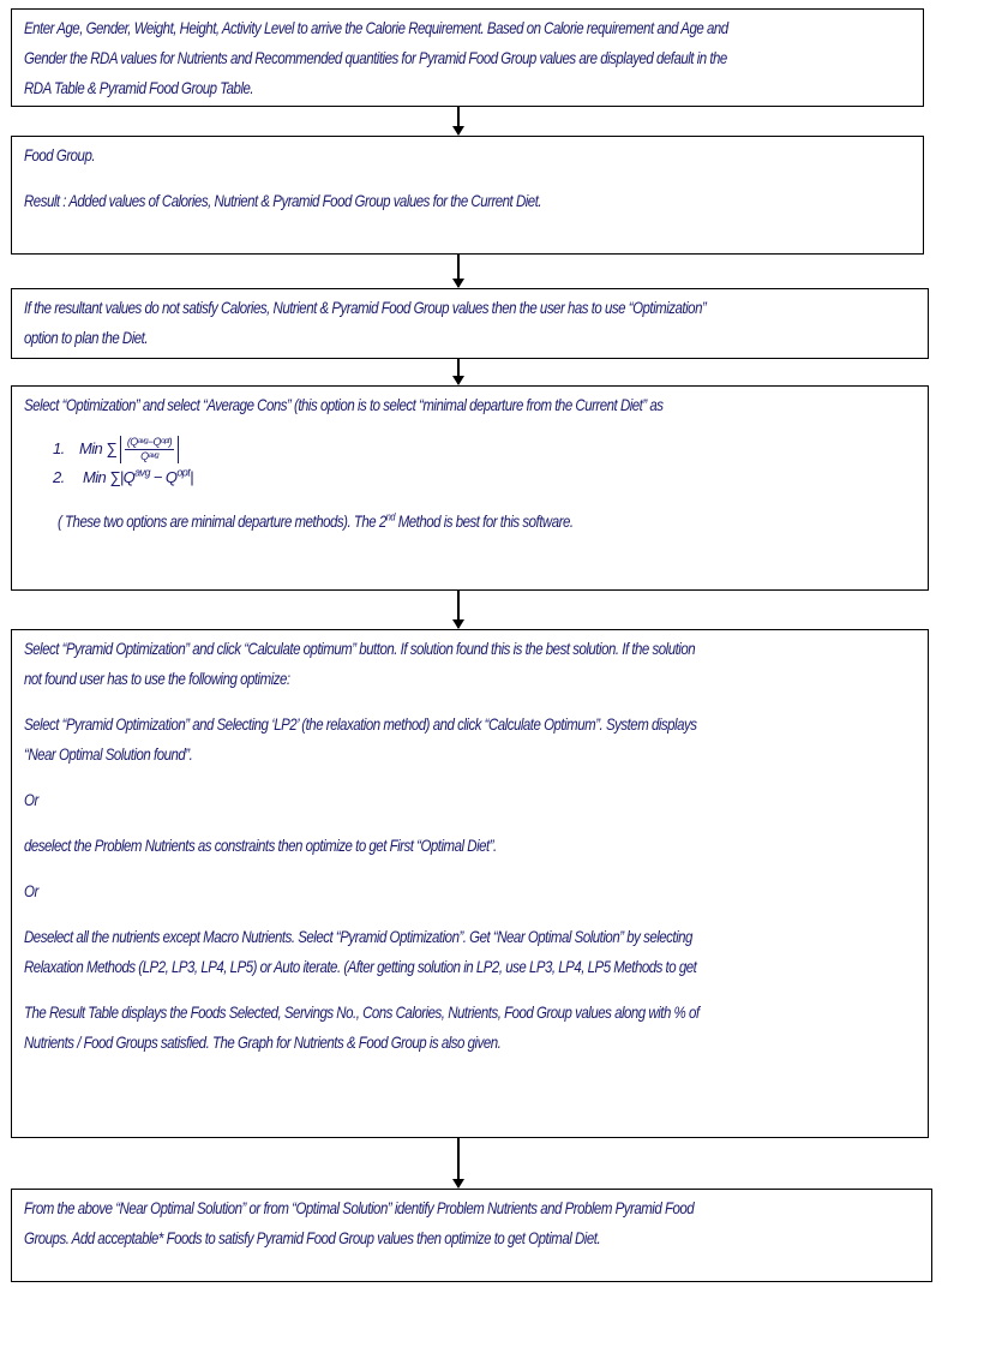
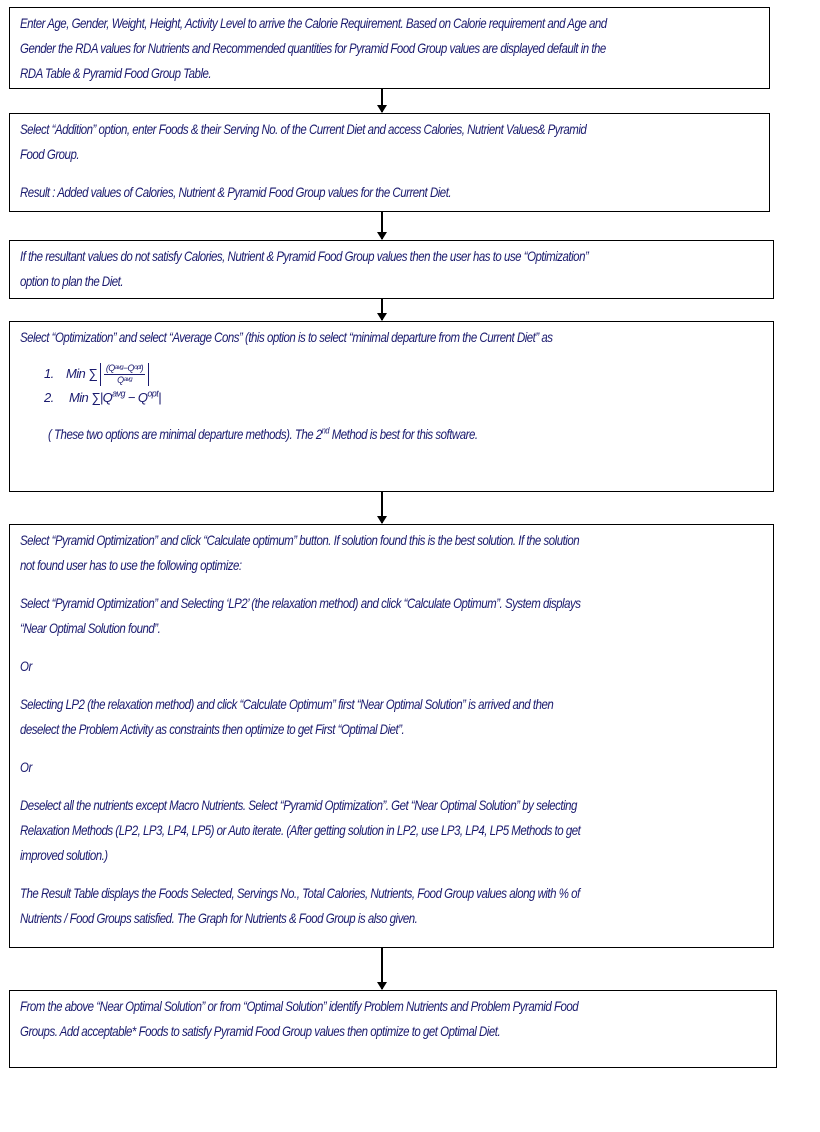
  Enter Age, Gender, Weight, Height, Activity Level to arrive the Calorie Requirement. Based on Calorie requirement and Age and
  Gender the RDA values for Nutrients and Recommended quantities for Pyramid Food Group values are displayed default in the
  RDA Table & Pyramid Food Group Table.
+ Select “Addition” option, enter Foods & their Serving No. of the Current Diet and access Calories, Nutrient Values& Pyramid
  Food Group.
  Result : Added values of Calories, Nutrient & Pyramid Food Group values for the Current Diet.
  If the resultant values do not satisfy Calories, Nutrient & Pyramid Food Group values then the user has to use “Optimization”
  option to plan the Diet.
  Select “Optimization” and select “Average Cons” (this option is to select “minimal departure from the Current Diet” as
  1.
  Min ∑
  (Qᵃᵛᵍ−Qᵒᵖᵗ)
  Qᵃᵛᵍ
  2. Min ∑|Qavg − Qopt|
  ( These two options are minimal departure methods). The 2nd Method is best for this software.
  Select “Pyramid Optimization” and click “Calculate optimum” button. If solution found this is the best solution. If the solution
  not found user has to use the following optimize:
  Select “Pyramid Optimization” and Selecting ‘LP2’ (the relaxation method) and click “Calculate Optimum”. System displays
  “Near Optimal Solution found”.
  Or
+ Selecting LP2 (the relaxation method) and click “Calculate Optimum” first “Near Optimal Solution” is arrived and then
- deselect the Problem Nutrients as constraints then optimize to get First “Optimal Diet”.
+ deselect the Problem Activity as constraints then optimize to get First “Optimal Diet”.
  Or
  Deselect all the nutrients except Macro Nutrients. Select “Pyramid Optimization”. Get “Near Optimal Solution” by selecting
  Relaxation Methods (LP2, LP3, LP4, LP5) or Auto iterate. (After getting solution in LP2, use LP3, LP4, LP5 Methods to get
+ improved solution.)
- The Result Table displays the Foods Selected, Servings No., Cons Calories, Nutrients, Food Group values along with % of
+ The Result Table displays the Foods Selected, Servings No., Total Calories, Nutrients, Food Group values along with % of
  Nutrients / Food Groups satisfied. The Graph for Nutrients & Food Group is also given.
  From the above “Near Optimal Solution” or from “Optimal Solution” identify Problem Nutrients and Problem Pyramid Food
  Groups. Add acceptable* Foods to satisfy Pyramid Food Group values then optimize to get Optimal Diet.
